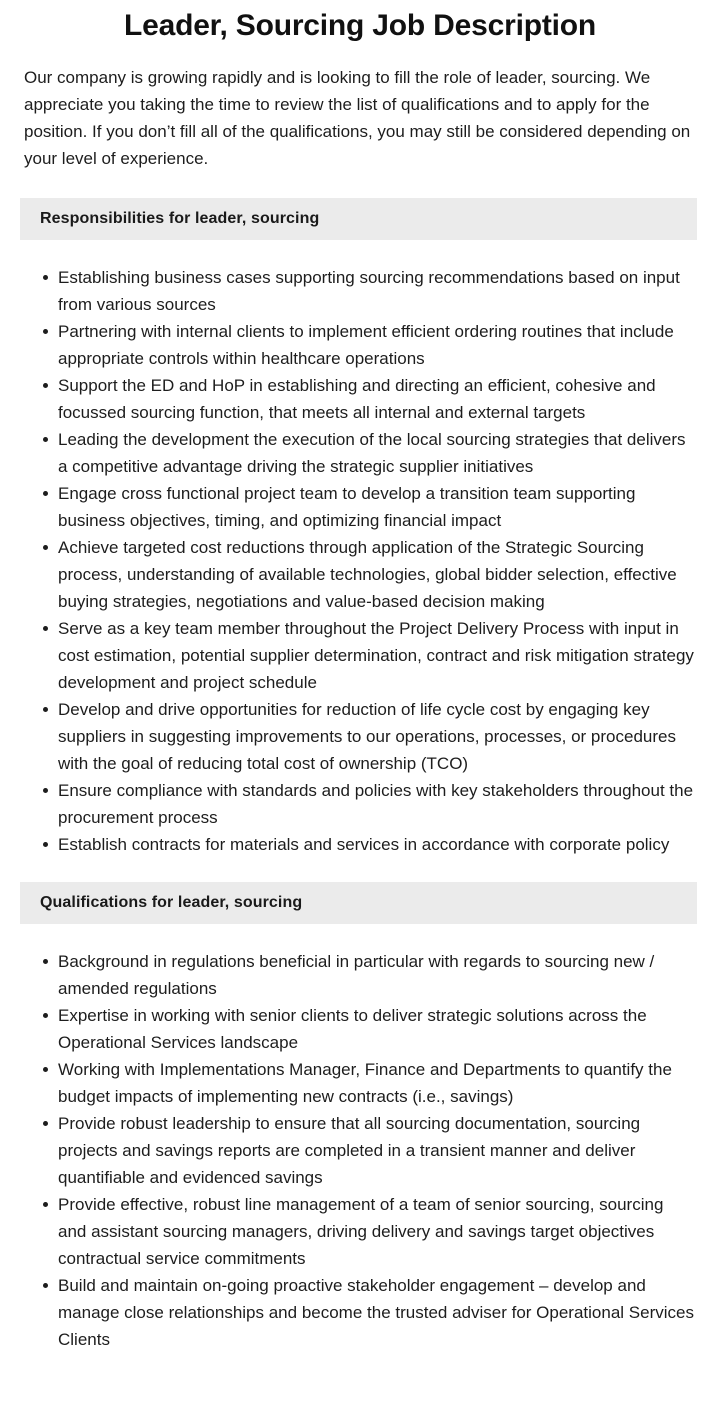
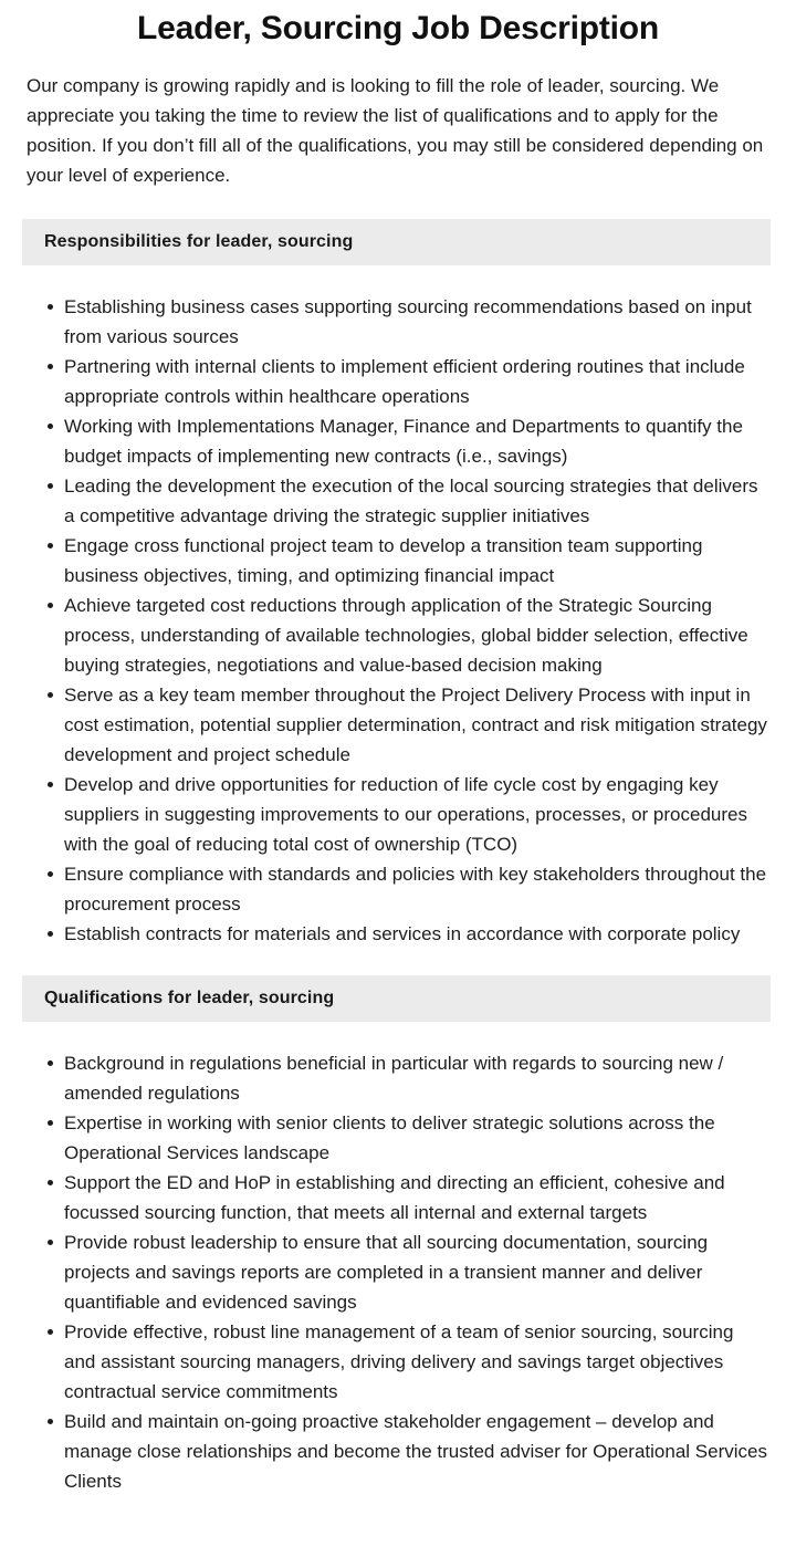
  Leader, Sourcing Job Description
  Our company is growing rapidly and is looking to fill the role of leader, sourcing. We appreciate you taking the time to review the list of qualifications and to apply for the position. If you don’t fill all of the qualifications, you may still be considered depending on your level of experience.
  Responsibilities for leader, sourcing
  Establishing business cases supporting sourcing recommendations based on input from various sources
  Partnering with internal clients to implement efficient ordering routines that include appropriate controls within healthcare operations
- Support the ED and HoP in establishing and directing an efficient, cohesive and focussed sourcing function, that meets all internal and external targets
+ Working with Implementations Manager, Finance and Departments to quantify the budget impacts of implementing new contracts (i.e., savings)
  Leading the development the execution of the local sourcing strategies that delivers a competitive advantage driving the strategic supplier initiatives
  Engage cross functional project team to develop a transition team supporting business objectives, timing, and optimizing financial impact
  Achieve targeted cost reductions through application of the Strategic Sourcing process, understanding of available technologies, global bidder selection, effective buying strategies, negotiations and value-based decision making
  Serve as a key team member throughout the Project Delivery Process with input in cost estimation, potential supplier determination, contract and risk mitigation strategy development and project schedule
  Develop and drive opportunities for reduction of life cycle cost by engaging key suppliers in suggesting improvements to our operations, processes, or procedures with the goal of reducing total cost of ownership (TCO)
  Ensure compliance with standards and policies with key stakeholders throughout the procurement process
  Establish contracts for materials and services in accordance with corporate policy
  Qualifications for leader, sourcing
  Background in regulations beneficial in particular with regards to sourcing new / amended regulations
  Expertise in working with senior clients to deliver strategic solutions across the Operational Services landscape
- Working with Implementations Manager, Finance and Departments to quantify the budget impacts of implementing new contracts (i.e., savings)
+ Support the ED and HoP in establishing and directing an efficient, cohesive and focussed sourcing function, that meets all internal and external targets
  Provide robust leadership to ensure that all sourcing documentation, sourcing projects and savings reports are completed in a transient manner and deliver quantifiable and evidenced savings
  Provide effective, robust line management of a team of senior sourcing, sourcing and assistant sourcing managers, driving delivery and savings target objectives contractual service commitments
  Build and maintain on-going proactive stakeholder engagement – develop and manage close relationships and become the trusted adviser for Operational Services Clients
